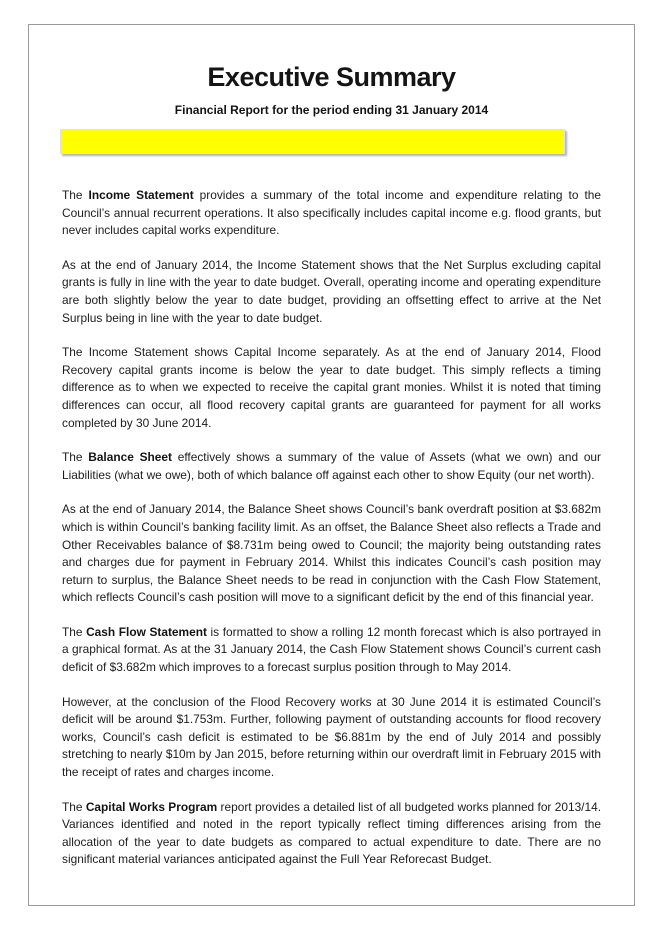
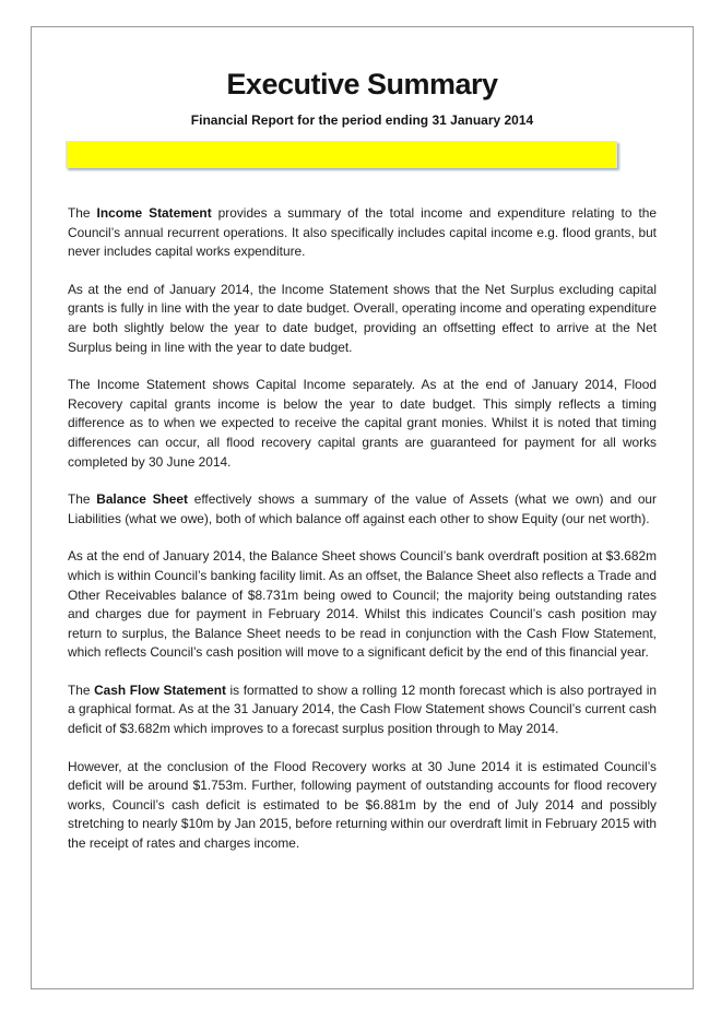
  Executive Summary
  Financial Report for the period ending 31 January 2014
  The Income Statement provides a summary of the total income and expenditure relating to the Council’s annual recurrent operations. It also specifically includes capital income e.g. flood grants, but never includes capital works expenditure.
  As at the end of January 2014, the Income Statement shows that the Net Surplus excluding capital grants is fully in line with the year to date budget. Overall, operating income and operating expenditure are both slightly below the year to date budget, providing an offsetting effect to arrive at the Net Surplus being in line with the year to date budget.
  The Income Statement shows Capital Income separately. As at the end of January 2014, Flood Recovery capital grants income is below the year to date budget. This simply reflects a timing difference as to when we expected to receive the capital grant monies. Whilst it is noted that timing differences can occur, all flood recovery capital grants are guaranteed for payment for all works completed by 30 June 2014.
  The Balance Sheet effectively shows a summary of the value of Assets (what we own) and our Liabilities (what we owe), both of which balance off against each other to show Equity (our net worth).
  As at the end of January 2014, the Balance Sheet shows Council’s bank overdraft position at $3.682m which is within Council’s banking facility limit. As an offset, the Balance Sheet also reflects a Trade and Other Receivables balance of $8.731m being owed to Council; the majority being outstanding rates and charges due for payment in February 2014. Whilst this indicates Council’s cash position may return to surplus, the Balance Sheet needs to be read in conjunction with the Cash Flow Statement, which reflects Council’s cash position will move to a significant deficit by the end of this financial year.
  The Cash Flow Statement is formatted to show a rolling 12 month forecast which is also portrayed in a graphical format. As at the 31 January 2014, the Cash Flow Statement shows Council’s current cash deficit of $3.682m which improves to a forecast surplus position through to May 2014.
  However, at the conclusion of the Flood Recovery works at 30 June 2014 it is estimated Council’s deficit will be around $1.753m. Further, following payment of outstanding accounts for flood recovery works, Council’s cash deficit is estimated to be $6.881m by the end of July 2014 and possibly stretching to nearly $10m by Jan 2015, before returning within our overdraft limit in February 2015 with the receipt of rates and charges income.
- The Capital Works Program report provides a detailed list of all budgeted works planned for 2013/14. Variances identified and noted in the report typically reflect timing differences arising from the allocation of the year to date budgets as compared to actual expenditure to date. There are no significant material variances anticipated against the Full Year Reforecast Budget.
